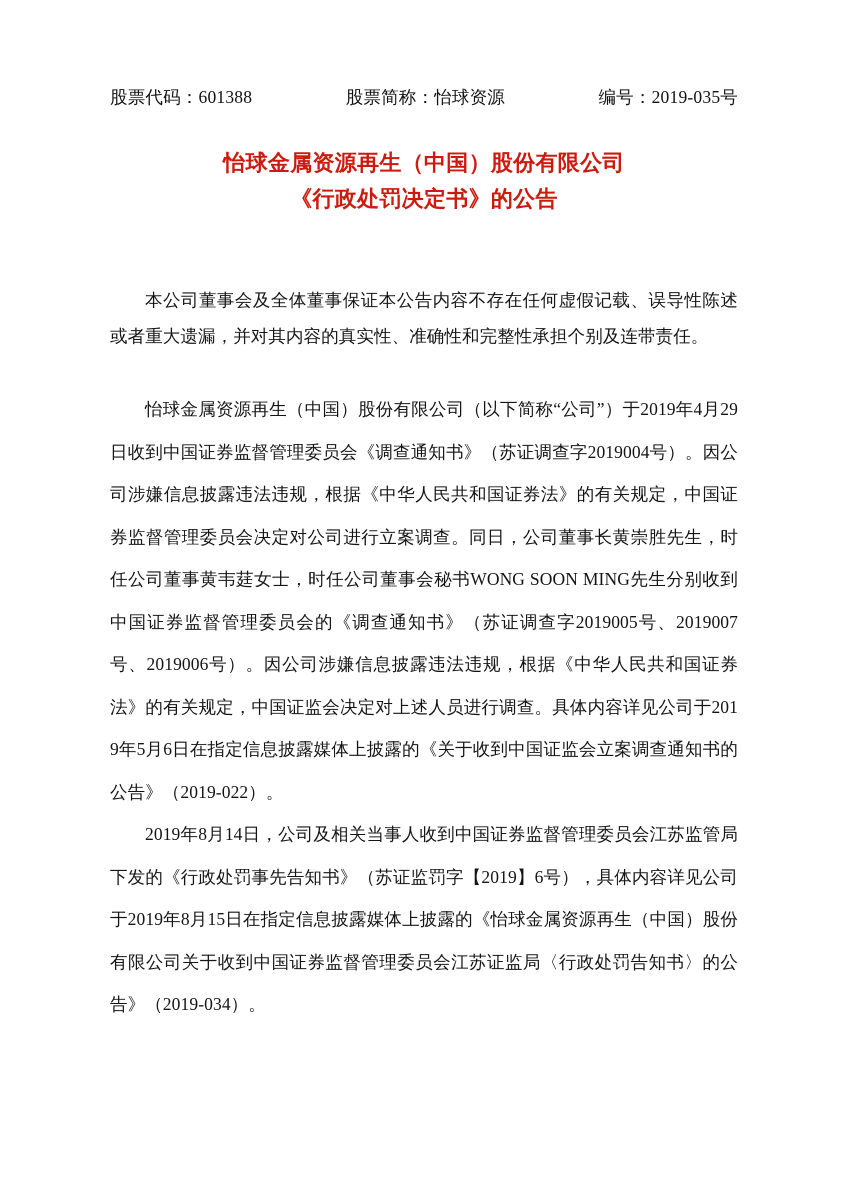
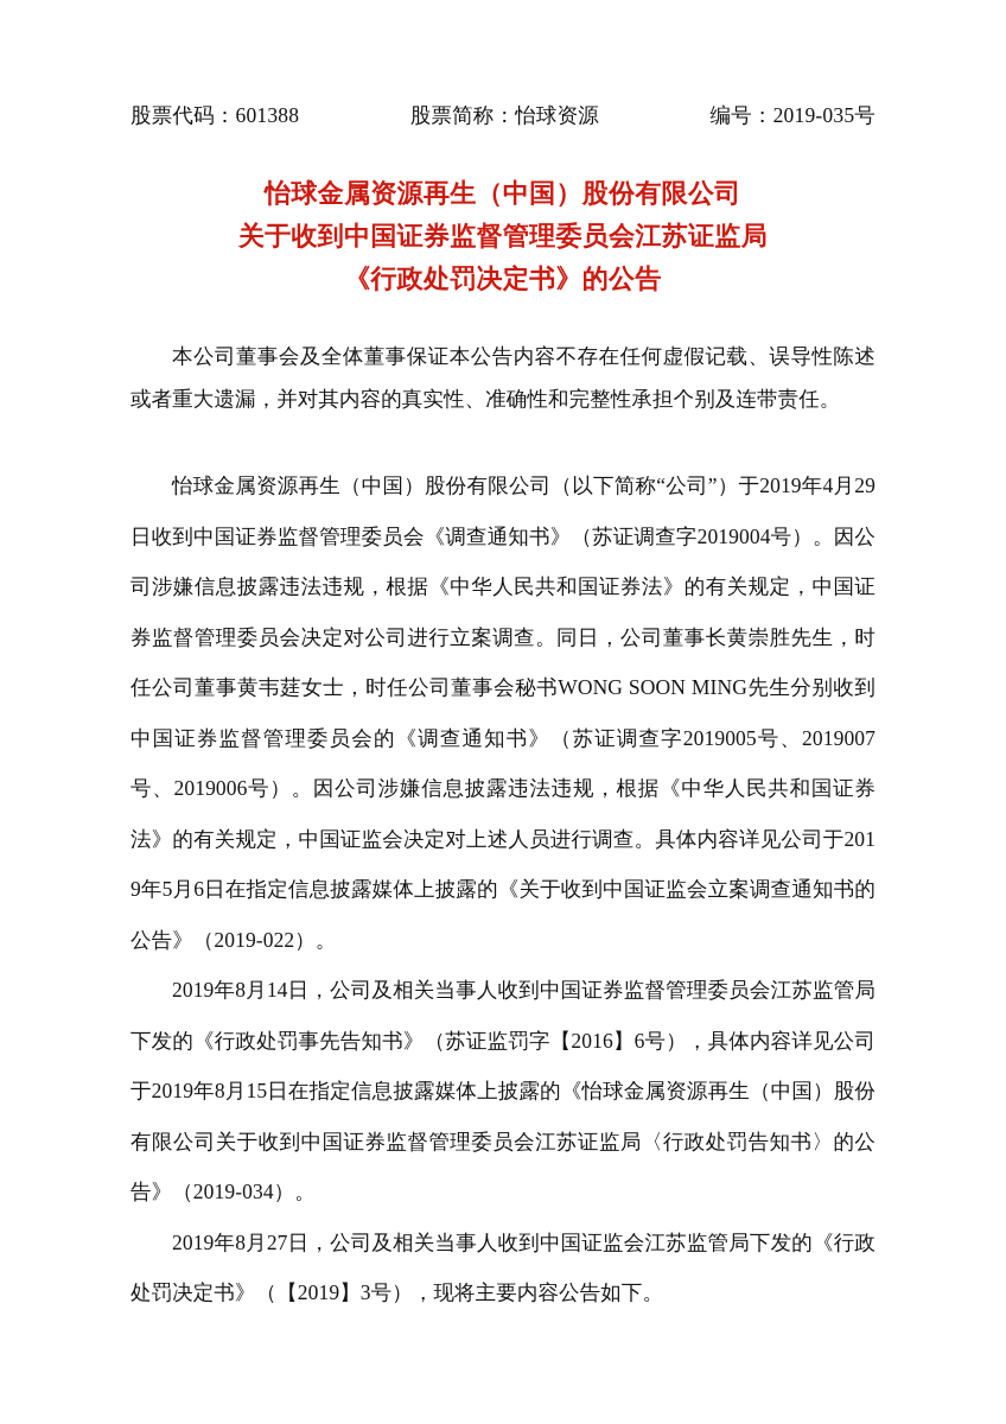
  股票代码：601388
  股票简称：怡球资源
  编号：2019-035号
  怡球金属资源再生（中国）股份有限公司
+ 关于收到中国证券监督管理委员会江苏证监局
  《行政处罚决定书》的公告
  本公司董事会及全体董事保证本公告内容不存在任何虚假记载、误导性陈述或者重大遗漏，并对其内容的真实性、准确性和完整性承担个别及连带责任。
  怡球金属资源再生（中国）股份有限公司（以下简称“公司”）于2019年4月29日收到中国证券监督管理委员会《调查通知书》（苏证调查字2019004号）。因公司涉嫌信息披露违法违规，根据《中华人民共和国证券法》的有关规定，中国证券监督管理委员会决定对公司进行立案调查。同日，公司董事长黄崇胜先生，时任公司董事黄韦莛女士，时任公司董事会秘书WONG SOON MING先生分别收到中国证券监督管理委员会的《调查通知书》（苏证调查字2019005号、2019007号、2019006号）。因公司涉嫌信息披露违法违规，根据《中华人民共和国证券法》的有关规定，中国证监会决定对上述人员进行调查。具体内容详见公司于2019年5月6日在指定信息披露媒体上披露的《关于收到中国证监会立案调查通知书的公告》（2019-022）。
- 2019年8月14日，公司及相关当事人收到中国证券监督管理委员会江苏监管局下发的《行政处罚事先告知书》（苏证监罚字【2019】6号），具体内容详见公司于2019年8月15日在指定信息披露媒体上披露的《怡球金属资源再生（中国）股份有限公司关于收到中国证券监督管理委员会江苏证监局〈行政处罚告知书〉的公告》（2019-034）。
+ 2019年8月14日，公司及相关当事人收到中国证券监督管理委员会江苏监管局下发的《行政处罚事先告知书》（苏证监罚字【2016】6号），具体内容详见公司于2019年8月15日在指定信息披露媒体上披露的《怡球金属资源再生（中国）股份有限公司关于收到中国证券监督管理委员会江苏证监局〈行政处罚告知书〉的公告》（2019-034）。
+ 2019年8月27日，公司及相关当事人收到中国证监会江苏监管局下发的《行政处罚决定书》（【2019】3号），现将主要内容公告如下。
